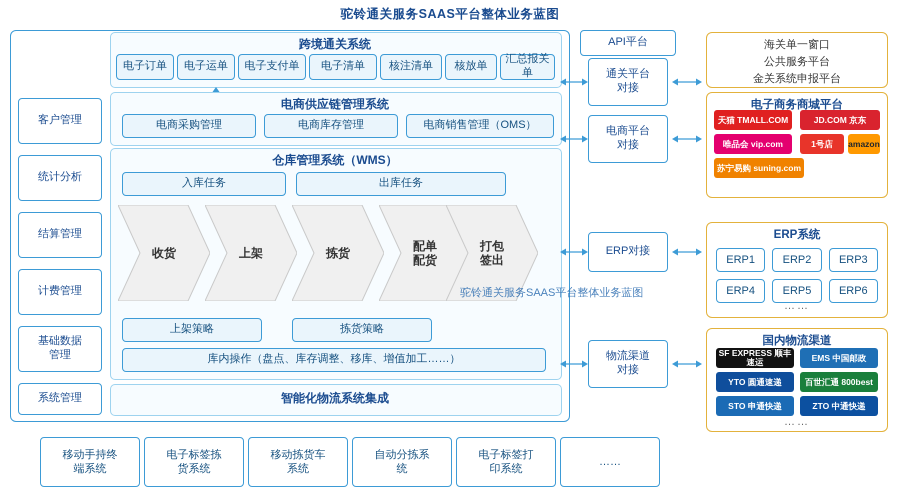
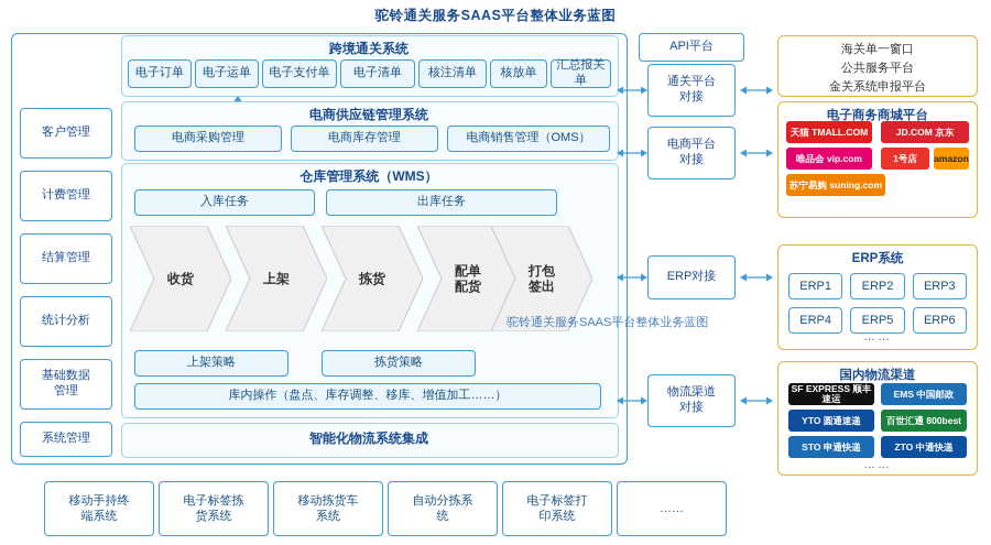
  驼铃通关服务SAAS平台整体业务蓝图
  客户管理
- 统计分析
+ 计费管理
  结算管理
- 计费管理
+ 统计分析
  基础数据
  管理
  系统管理
  跨境通关系统
  电子订单
  电子运单
  电子支付单
  电子清单
  核注清单
  核放单
  汇总报关单
  电商供应链管理系统
  电商采购管理
  电商库存管理
  电商销售管理（OMS）
  仓库管理系统（WMS）
  入库任务
  出库任务
  收货
  上架
  拣货
  配单
  配货
  打包
  签出
  驼铃通关服务SAAS平台整体业务蓝图
  上架策略
  拣货策略
  库内操作（盘点、库存调整、移库、增值加工……）
  智能化物流系统集成
  API平台
  通关平台
  对接
  电商平台
  对接
  ERP对接
  物流渠道
  对接
  海关单一窗口
  公共服务平台
  金关系统申报平台
  电子商务商城平台
  天猫 TMALL.COM
  JD.COM 京东
  唯品会 vip.com
  1号店
  amazon
  苏宁易购 suning.com
  ERP系统
  ERP1
  ERP2
  ERP3
  ERP4
  ERP5
  ERP6
  ……
  国内物流渠道
  SF EXPRESS 顺丰速运
  EMS 中国邮政
  YTO 圆通速递
  百世汇通 800best
  STO 申通快递
  ZTO 中通快递
  ……
  移动手持终
  端系统
  电子标签拣
  货系统
  移动拣货车
  系统
  自动分拣系
  统
  电子标签打
  印系统
  ……
